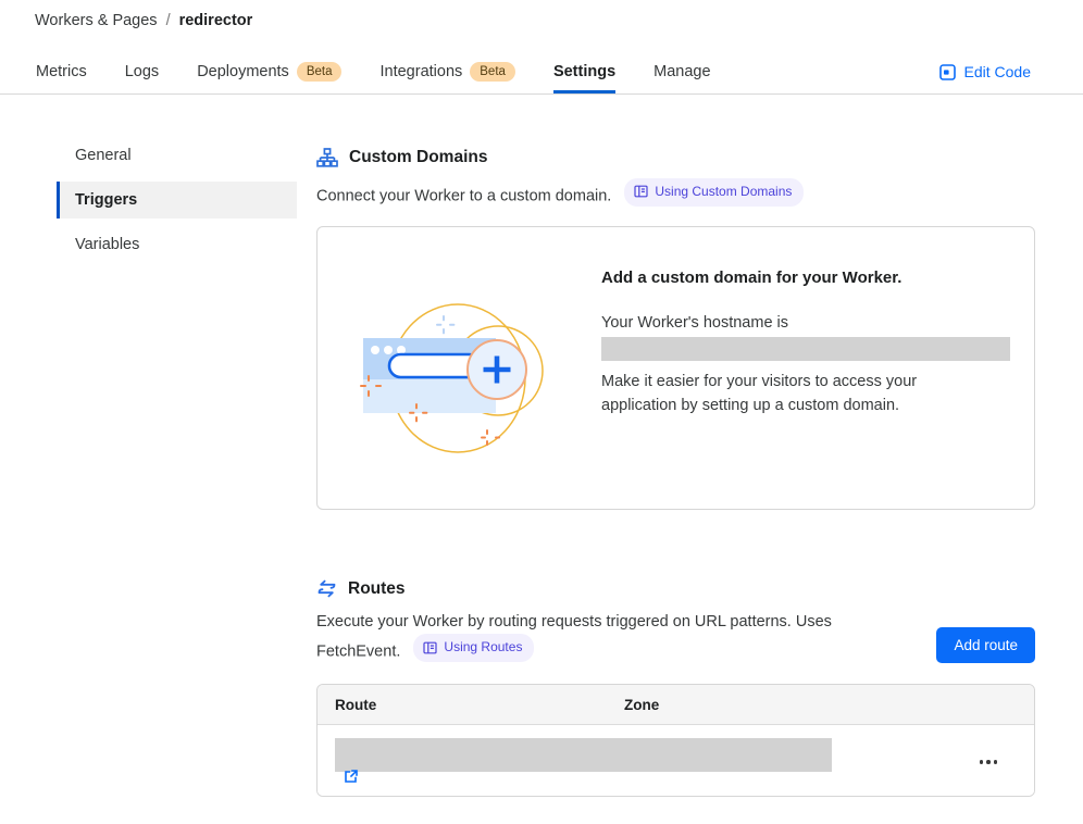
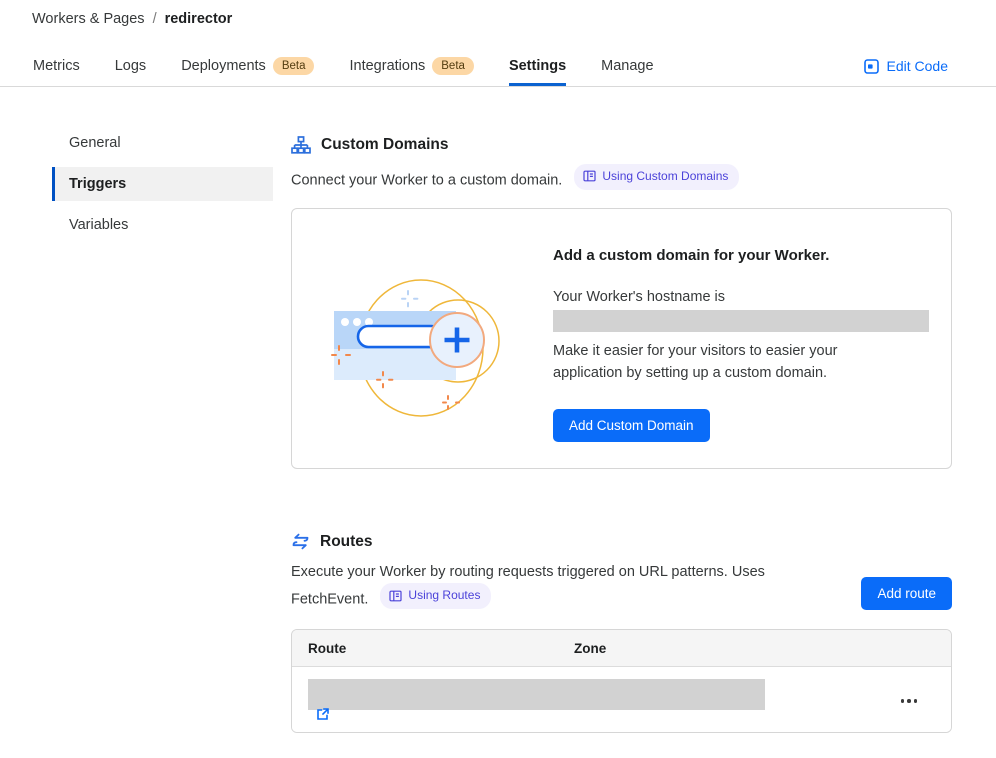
  Workers & Pages
  /
  redirector
  Metrics
  Logs
  Deployments
  Beta
  Integrations
  Beta
  Settings
  Manage
  Edit Code
  General
  Triggers
  Variables
  Custom Domains
  Connect your Worker to a custom domain.
  Using Custom Domains
  Add a custom domain for your Worker.
  Your Worker's hostname is
- Make it easier for your visitors to access your application by setting up a custom domain.
+ Make it easier for your visitors to easier your application by setting up a custom domain.
+ Add Custom Domain
  Routes
  Execute your Worker by routing requests triggered on URL patterns. Uses FetchEvent.
  Using Routes
  Add route
  Route
  Zone
